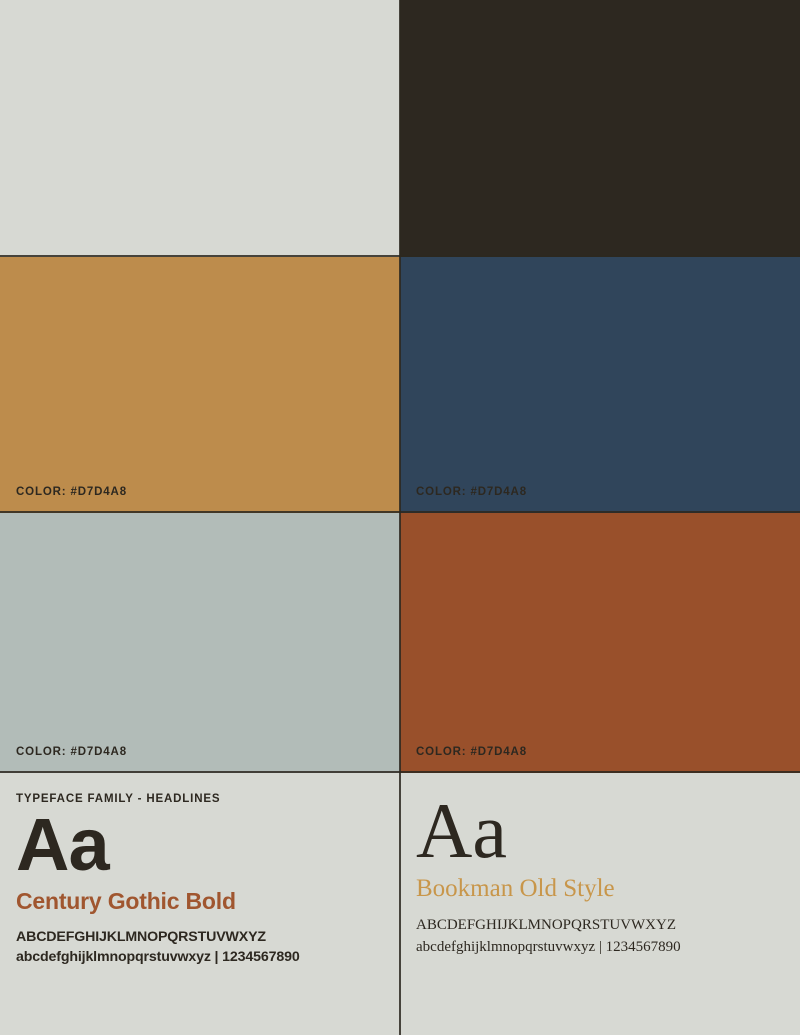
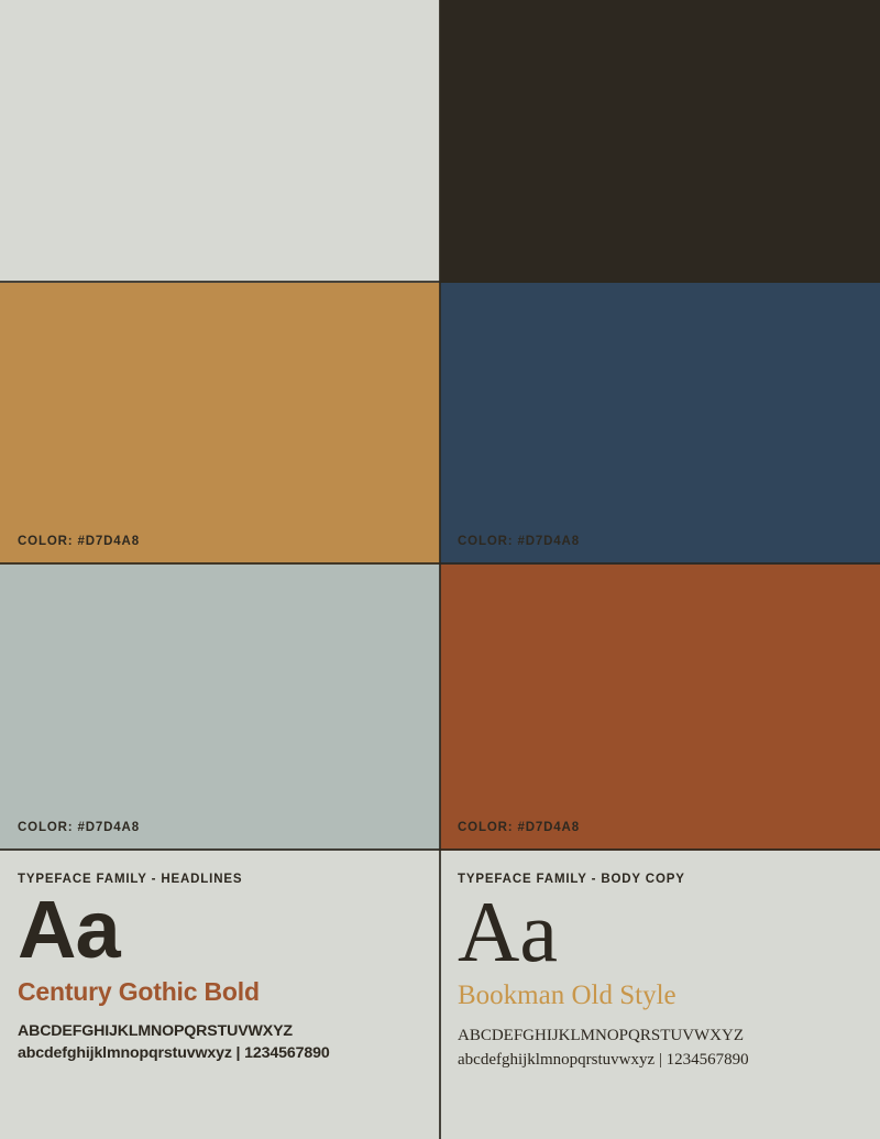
  COLOR: #D7D4A8
  COLOR: #D7D4A8
  COLOR: #D7D4A8
  COLOR: #D7D4A8
  TYPEFACE FAMILY - HEADLINES
  Aa
  Century Gothic Bold
  ABCDEFGHIJKLMNOPQRSTUVWXYZ
  abcdefghijklmnopqrstuvwxyz | 1234567890
+ TYPEFACE FAMILY - BODY COPY
  Aa
  Bookman Old Style
  ABCDEFGHIJKLMNOPQRSTUVWXYZ
  abcdefghijklmnopqrstuvwxyz | 1234567890
